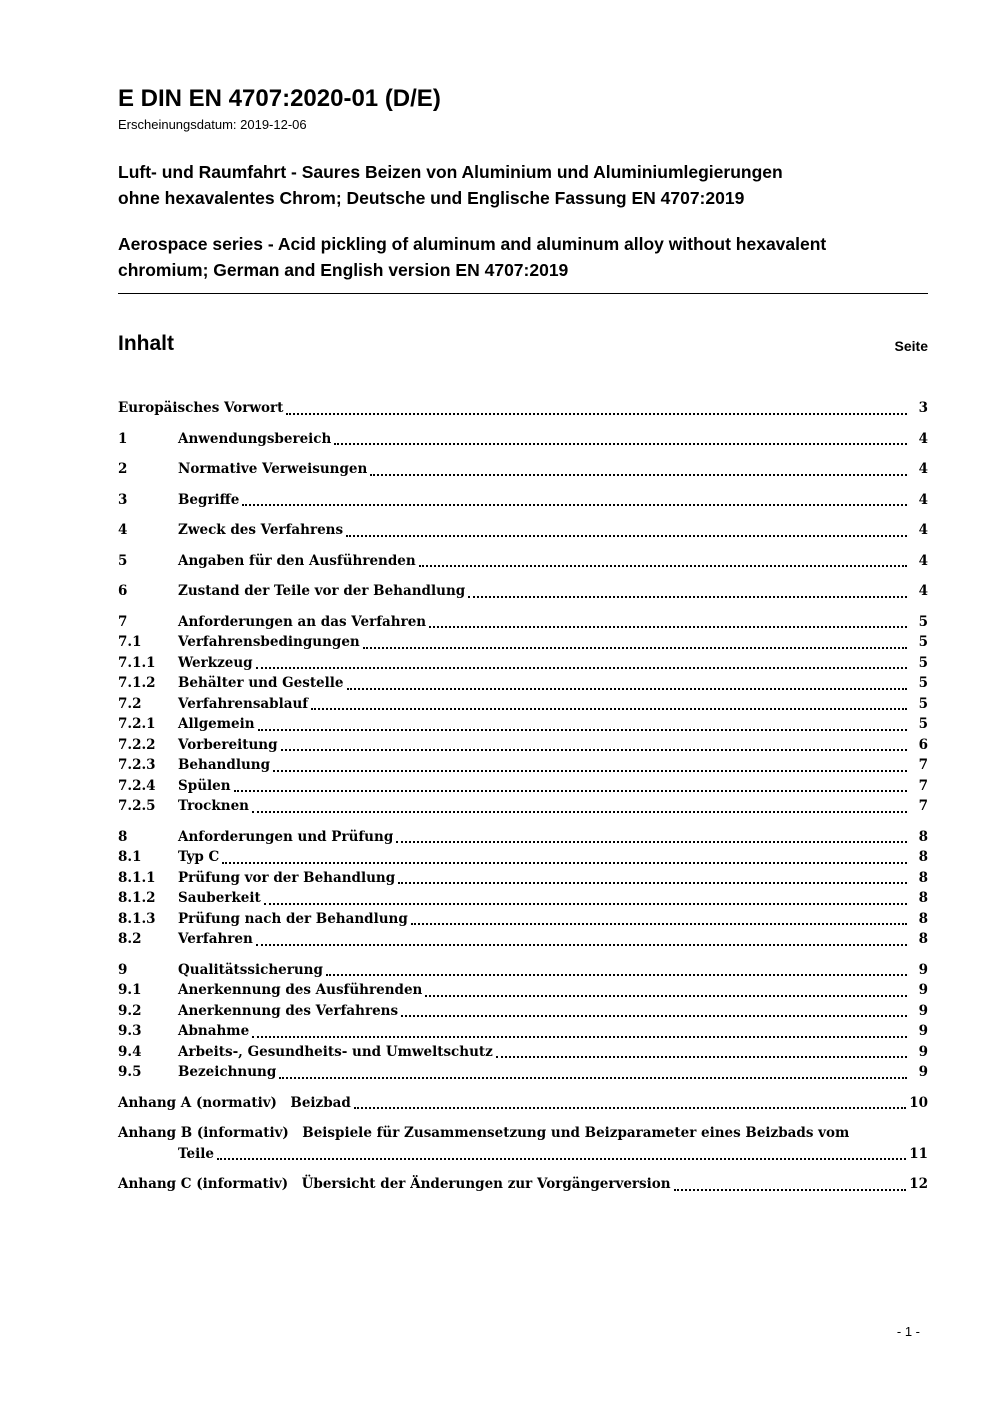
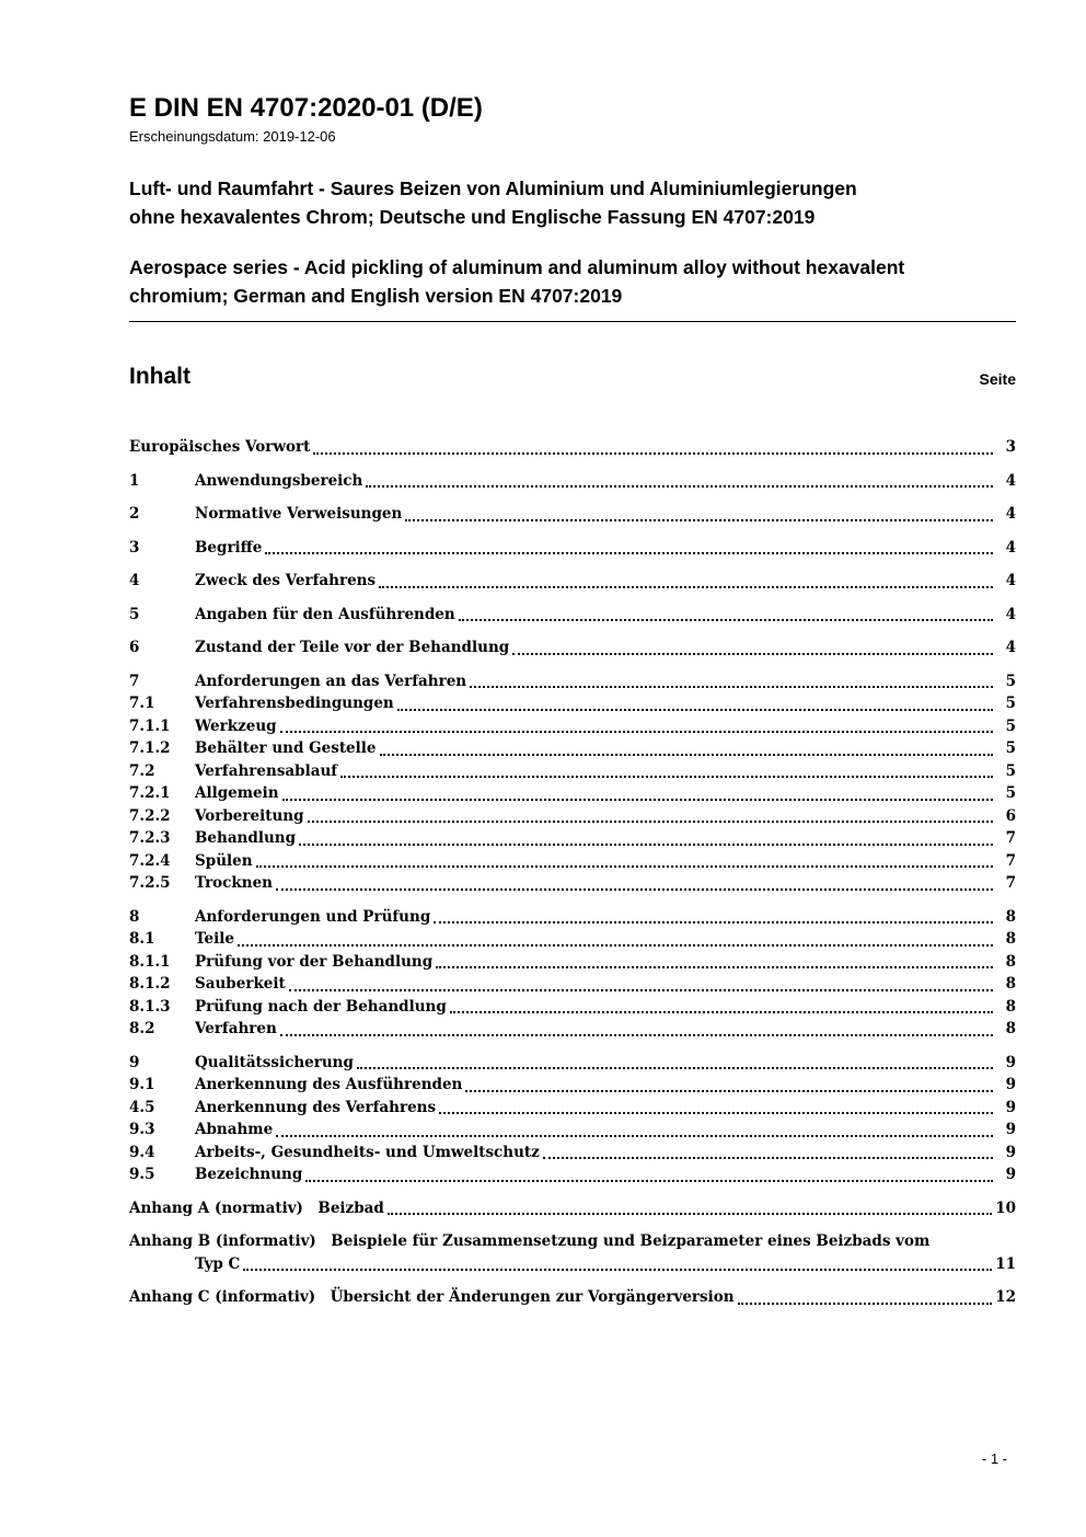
  E DIN EN 4707:2020-01 (D/E)
  Erscheinungsdatum: 2019-12-06
  Luft- und Raumfahrt - Saures Beizen von Aluminium und Aluminiumlegierungen
  ohne hexavalentes Chrom; Deutsche und Englische Fassung EN 4707:2019
  Aerospace series - Acid pickling of aluminum and aluminum alloy without hexavalent
  chromium; German and English version EN 4707:2019
  Inhalt
  Seite
  Europäisches Vorwort
  3
  1
  Anwendungsbereich
  4
  2
  Normative Verweisungen
  4
  3
  Begriffe
  4
  4
  Zweck des Verfahrens
  4
  5
  Angaben für den Ausführenden
  4
  6
  Zustand der Teile vor der Behandlung
  4
  7
  Anforderungen an das Verfahren
  5
  7.1
  Verfahrensbedingungen
  5
  7.1.1
  Werkzeug
  5
  7.1.2
  Behälter und Gestelle
  5
  7.2
  Verfahrensablauf
  5
  7.2.1
  Allgemein
  5
  7.2.2
  Vorbereitung
  6
  7.2.3
  Behandlung
  7
  7.2.4
  Spülen
  7
  7.2.5
  Trocknen
  7
  8
  Anforderungen und Prüfung
  8
  8.1
- Typ C
+ Teile
  8
  8.1.1
  Prüfung vor der Behandlung
  8
  8.1.2
  Sauberkeit
  8
  8.1.3
  Prüfung nach der Behandlung
  8
  8.2
  Verfahren
  8
  9
  Qualitätssicherung
  9
  9.1
  Anerkennung des Ausführenden
  9
- 9.2
+ 4.5
  Anerkennung des Verfahrens
  9
  9.3
  Abnahme
  9
  9.4
  Arbeits-, Gesundheits- und Umweltschutz
  9
  9.5
  Bezeichnung
  9
  Anhang A (normativ) Beizbad
  10
  Anhang B (informativ) Beispiele für Zusammensetzung und Beizparameter eines Beizbads vom
- Teile
+ Typ C
  11
  Anhang C (informativ) Übersicht der Änderungen zur Vorgängerversion
  12
  - 1 -
